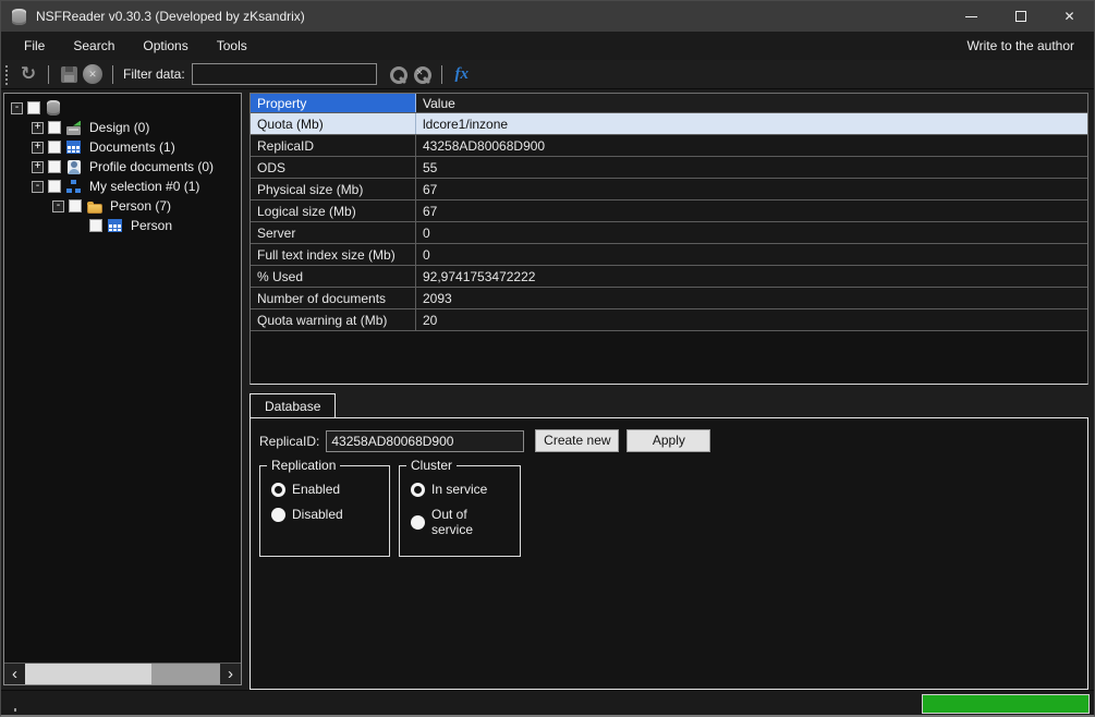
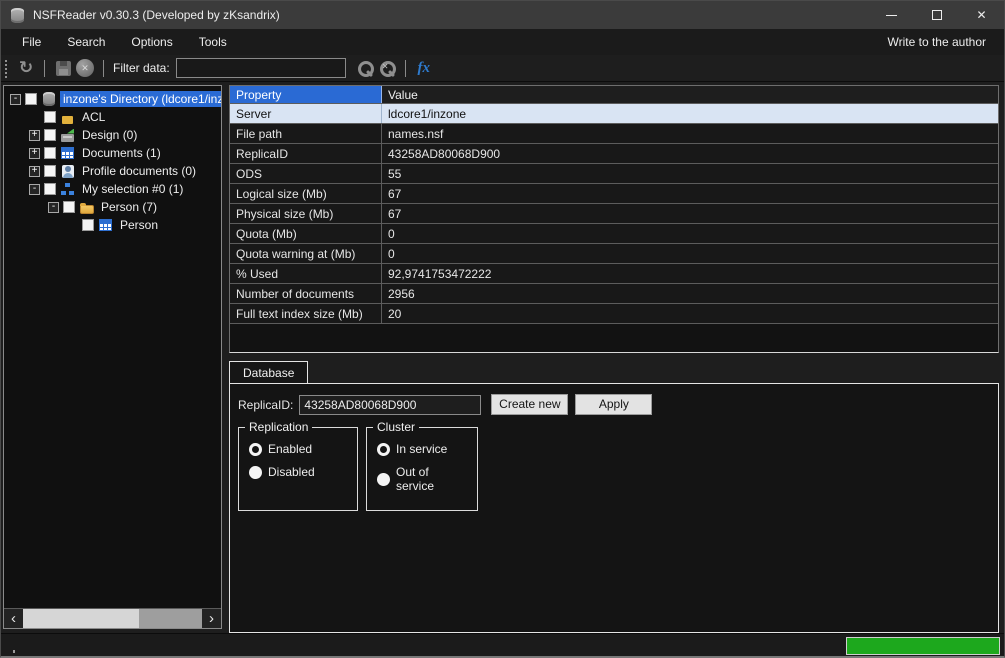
  NSFReader v0.30.3 (Developed by zKsandrix)
  File
  Search
  Options
  Tools
  Write to the author
  Filter data:
  ✕
  fx
  -
+ inzone's Directory (ldcore1/inz
+ ACL
  +
  Design (0)
  +
  Documents (1)
  +
  Profile documents (0)
  -
  My selection #0 (1)
  -
  Person (7)
  Person
  Property
  Value
- Quota (Mb)
+ Server
  ldcore1/inzone
+ File path
+ names.nsf
  ReplicaID
  43258AD80068D900
  ODS
  55
- Physical size (Mb)
+ Logical size (Mb)
  67
- Logical size (Mb)
+ Physical size (Mb)
  67
- Server
+ Quota (Mb)
  0
- Full text index size (Mb)
+ Quota warning at (Mb)
  0
  % Used
  92,9741753472222
  Number of documents
- 2093
+ 2956
- Quota warning at (Mb)
+ Full text index size (Mb)
  20
  Database
  ReplicaID:
  43258AD80068D900
  Create new
  Apply
  Replication
  Enabled
  Disabled
  Cluster
  In service
  Out of service
